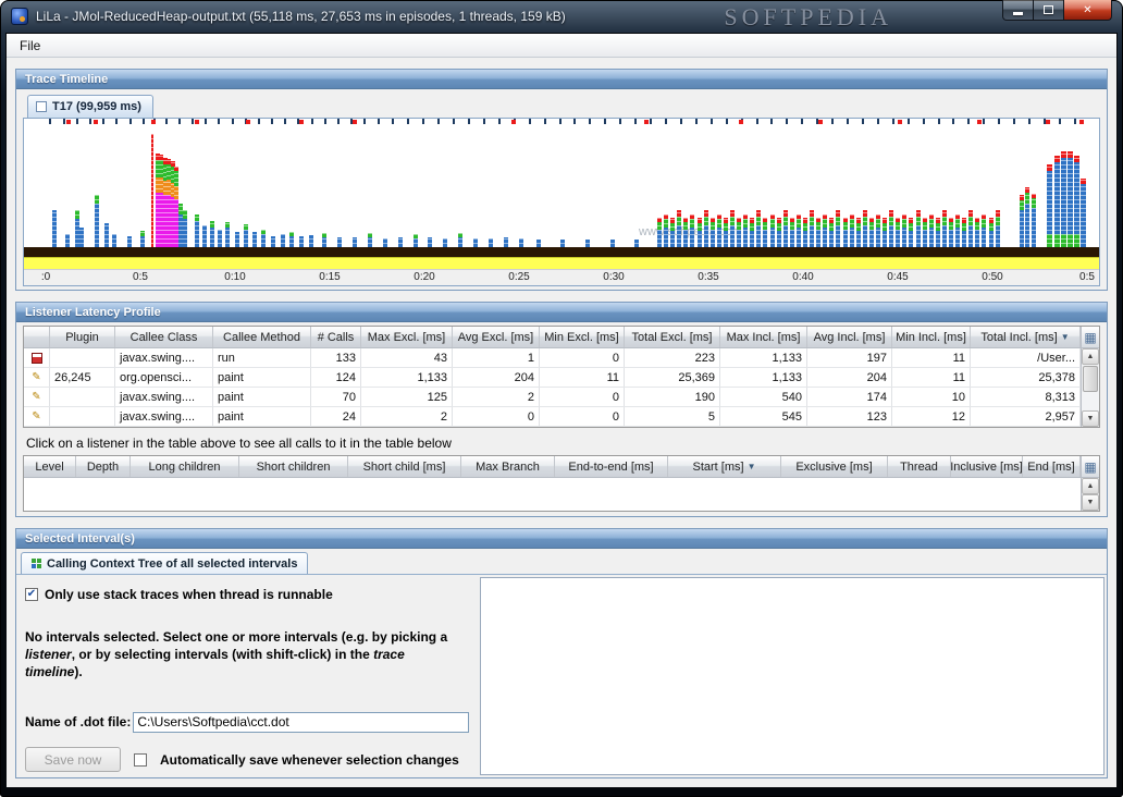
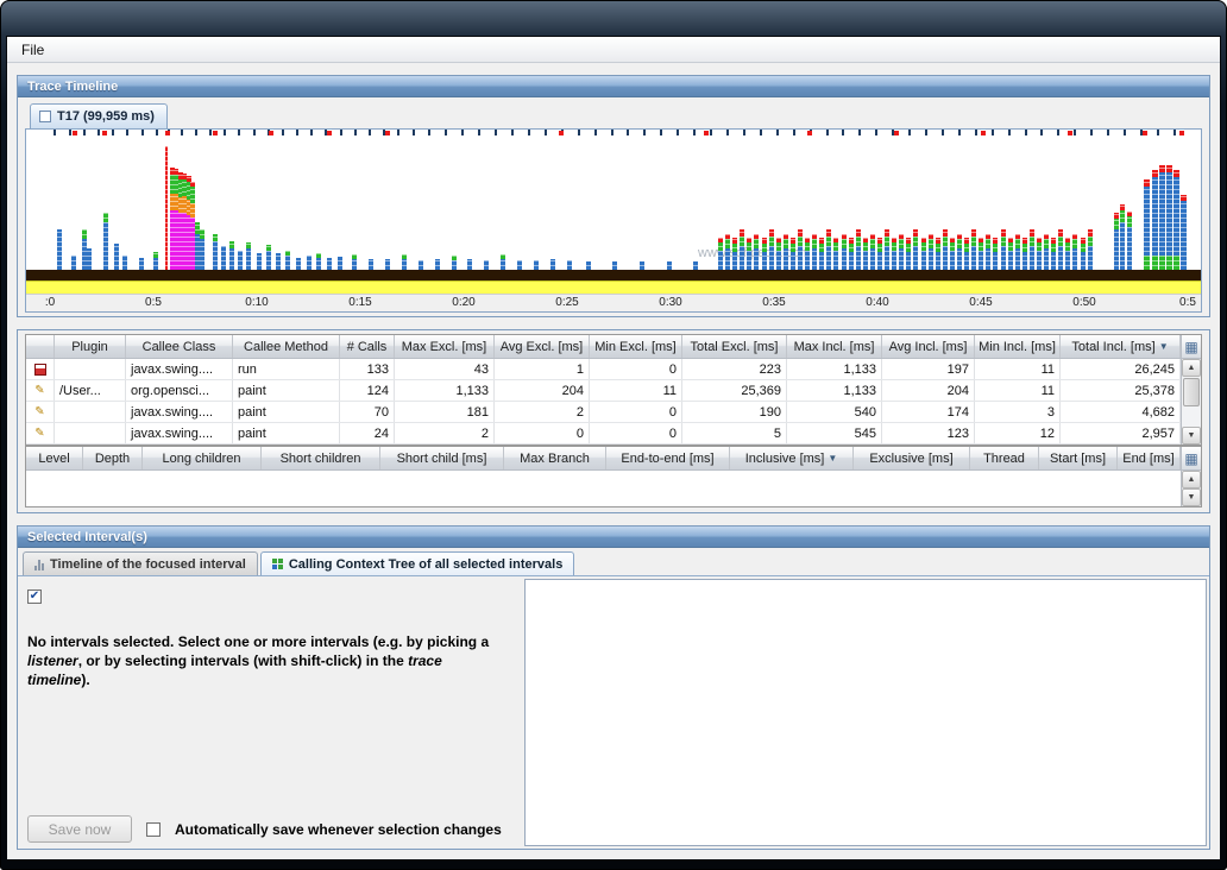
- LiLa - JMol-ReducedHeap-output.txt (55,118 ms, 27,653 ms in episodes, 1 threads, 159 kB)
- SOFTPEDIA
- ✕
  File
  Trace Timeline
  T17 (99,959 ms)
  :0
  0:5
  0:10
  0:15
  0:20
  0:25
  0:30
  0:35
  0:40
  0:45
  0:50
  0:5
- Listener Latency Profile
  Plugin
  Callee Class
  Callee Method
  # Calls
  Max Excl. [ms]
  Avg Excl. [ms]
  Min Excl. [ms]
  Total Excl. [ms]
  Max Incl. [ms]
  Avg Incl. [ms]
  Min Incl. [ms]
  Total Incl. [ms]
  ▼
  javax.swing....
  run
  133
  43
  1
  0
  223
  1,133
  197
  11
- /User...
+ 26,245
  ✎
- 26,245
+ /User...
  org.opensci...
  paint
  124
  1,133
  204
  11
  25,369
  1,133
  204
  11
  25,378
  ✎
  javax.swing....
  paint
  70
- 125
+ 181
  2
  0
  190
  540
  174
- 10
+ 3
- 8,313
+ 4,682
  ✎
  javax.swing....
  paint
  24
  2
  0
  0
  5
  545
  123
  12
  2,957
  ▦
- Click on a listener in the table above to see all calls to it in the table below
  Level
  Depth
  Long children
  Short children
  Short child [ms]
  Max Branch
  End-to-end [ms]
- Start [ms]
+ Inclusive [ms]
  ▼
  Exclusive [ms]
  Thread
- Inclusive [ms]
+ Start [ms]
  End [ms]
  ▦
  Selected Interval(s)
+ Timeline of the focused interval
  Calling Context Tree of all selected intervals
  ✔
- Only use stack traces when thread is runnable
  No intervals selected. Select one or more intervals (e.g. by picking a listener, or by selecting intervals (with shift-click) in the trace timeline).
- Name of .dot file:
- C:\Users\Softpedia\cct.dot
  Save now
  Automatically save whenever selection changes
